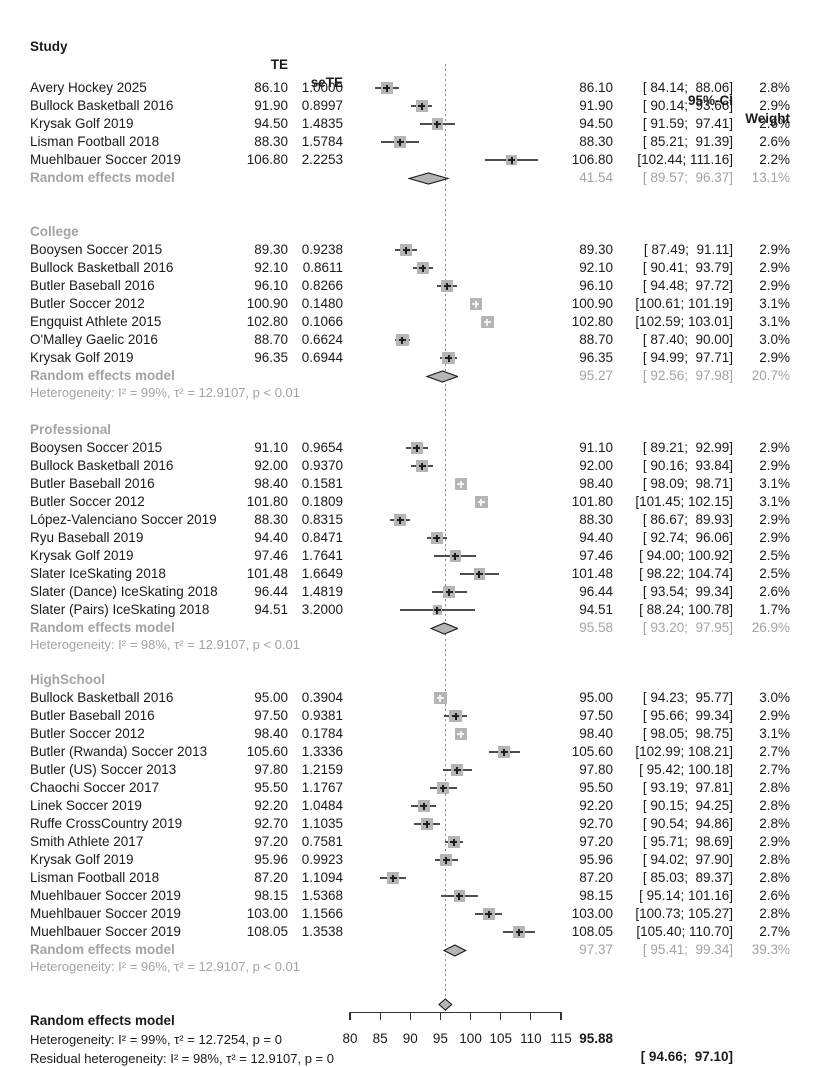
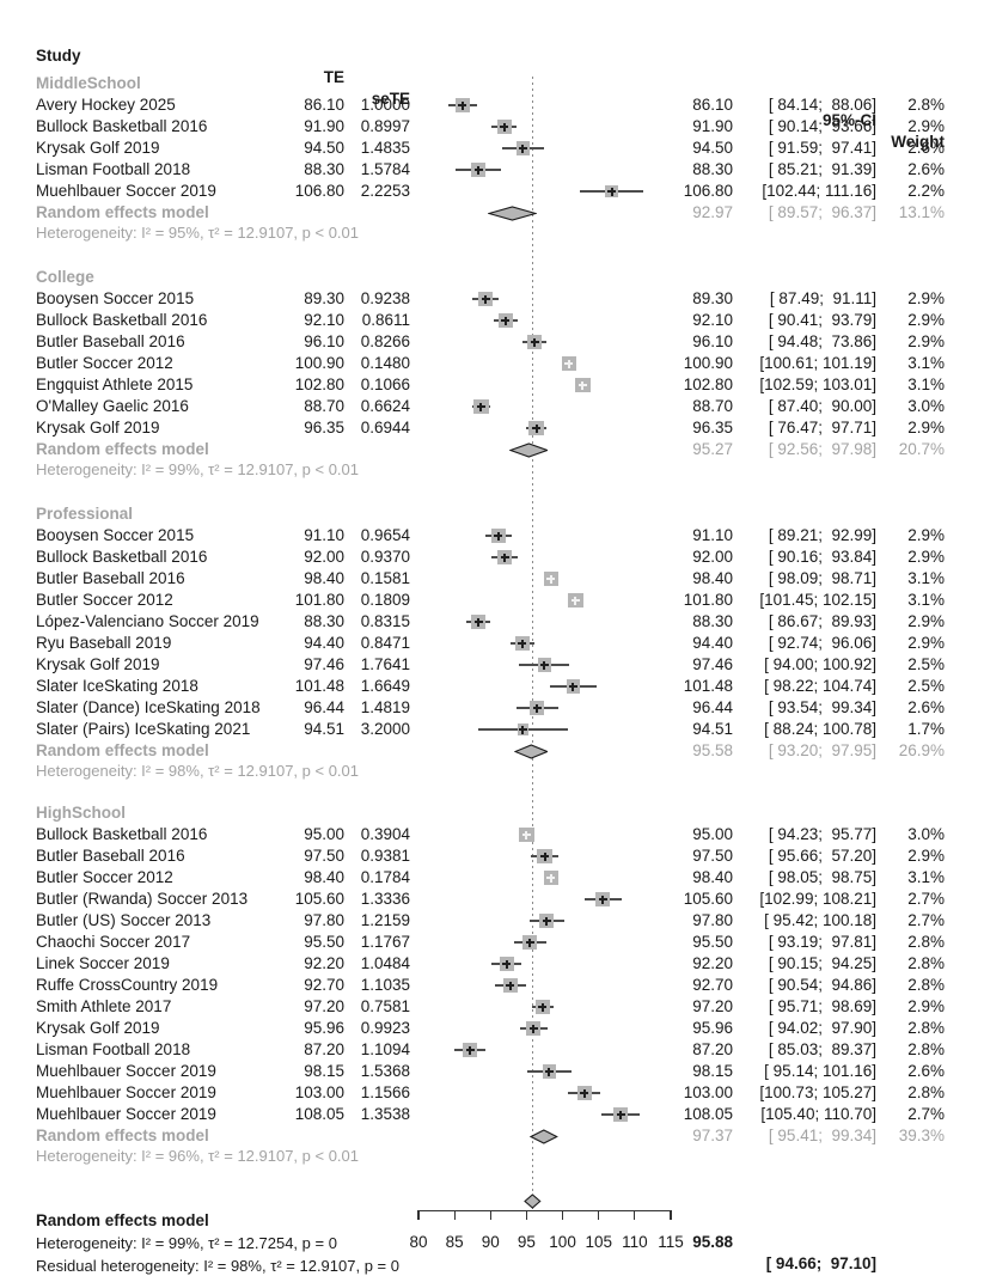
  Study
  TE
  seTE
  95%-CI
  Weight
  80
  85
  90
  95
  100
  105
  110
  115
  Random effects model
  95.88
  [ 94.66; 97.10]
  Heterogeneity: I² = 99%, τ² = 12.7254, p = 0
  Residual heterogeneity: I² = 98%, τ² = 12.9107, p = 0
+ MiddleSchool
  Avery Hockey 2025
  86.10
  1.0000
  86.10
  [ 84.14; 88.06]
  2.8%
  Bullock Basketball 2016
  91.90
  0.8997
  91.90
  [ 90.14; 93.66]
  2.9%
  Krysak Golf 2019
  94.50
  1.4835
  94.50
  [ 91.59; 97.41]
  2.6%
  Lisman Football 2018
  88.30
  1.5784
  88.30
  [ 85.21; 91.39]
  2.6%
  Muehlbauer Soccer 2019
  106.80
  2.2253
  106.80
  [102.44; 111.16]
  2.2%
  Random effects model
- 41.54
+ 92.97
  [ 89.57; 96.37]
  13.1%
+ Heterogeneity: I² = 95%, τ² = 12.9107, p < 0.01
  College
  Booysen Soccer 2015
  89.30
  0.9238
  89.30
  [ 87.49; 91.11]
  2.9%
  Bullock Basketball 2016
  92.10
  0.8611
  92.10
  [ 90.41; 93.79]
  2.9%
  Butler Baseball 2016
  96.10
  0.8266
  96.10
- [ 94.48; 97.72]
+ [ 94.48; 73.86]
  2.9%
  Butler Soccer 2012
  100.90
  0.1480
  100.90
  [100.61; 101.19]
  3.1%
  Engquist Athlete 2015
  102.80
  0.1066
  102.80
  [102.59; 103.01]
  3.1%
  O'Malley Gaelic 2016
  88.70
  0.6624
  88.70
  [ 87.40; 90.00]
  3.0%
  Krysak Golf 2019
  96.35
  0.6944
  96.35
- [ 94.99; 97.71]
+ [ 76.47; 97.71]
  2.9%
  Random effects model
  95.27
  [ 92.56; 97.98]
  20.7%
  Heterogeneity: I² = 99%, τ² = 12.9107, p < 0.01
  Professional
  Booysen Soccer 2015
  91.10
  0.9654
  91.10
  [ 89.21; 92.99]
  2.9%
  Bullock Basketball 2016
  92.00
  0.9370
  92.00
  [ 90.16; 93.84]
  2.9%
  Butler Baseball 2016
  98.40
  0.1581
  98.40
  [ 98.09; 98.71]
  3.1%
  Butler Soccer 2012
  101.80
  0.1809
  101.80
  [101.45; 102.15]
  3.1%
  López-Valenciano Soccer 2019
  88.30
  0.8315
  88.30
  [ 86.67; 89.93]
  2.9%
  Ryu Baseball 2019
  94.40
  0.8471
  94.40
  [ 92.74; 96.06]
  2.9%
  Krysak Golf 2019
  97.46
  1.7641
  97.46
  [ 94.00; 100.92]
  2.5%
  Slater IceSkating 2018
  101.48
  1.6649
  101.48
  [ 98.22; 104.74]
  2.5%
  Slater (Dance) IceSkating 2018
  96.44
  1.4819
  96.44
  [ 93.54; 99.34]
  2.6%
- Slater (Pairs) IceSkating 2018
+ Slater (Pairs) IceSkating 2021
  94.51
  3.2000
  94.51
  [ 88.24; 100.78]
  1.7%
  Random effects model
  95.58
  [ 93.20; 97.95]
  26.9%
  Heterogeneity: I² = 98%, τ² = 12.9107, p < 0.01
  HighSchool
  Bullock Basketball 2016
  95.00
  0.3904
  95.00
  [ 94.23; 95.77]
  3.0%
  Butler Baseball 2016
  97.50
  0.9381
  97.50
- [ 95.66; 99.34]
+ [ 95.66; 57.20]
  2.9%
  Butler Soccer 2012
  98.40
  0.1784
  98.40
  [ 98.05; 98.75]
  3.1%
  Butler (Rwanda) Soccer 2013
  105.60
  1.3336
  105.60
  [102.99; 108.21]
  2.7%
  Butler (US) Soccer 2013
  97.80
  1.2159
  97.80
  [ 95.42; 100.18]
  2.7%
  Chaochi Soccer 2017
  95.50
  1.1767
  95.50
  [ 93.19; 97.81]
  2.8%
  Linek Soccer 2019
  92.20
  1.0484
  92.20
  [ 90.15; 94.25]
  2.8%
  Ruffe CrossCountry 2019
  92.70
  1.1035
  92.70
  [ 90.54; 94.86]
  2.8%
  Smith Athlete 2017
  97.20
  0.7581
  97.20
  [ 95.71; 98.69]
  2.9%
  Krysak Golf 2019
  95.96
  0.9923
  95.96
  [ 94.02; 97.90]
  2.8%
  Lisman Football 2018
  87.20
  1.1094
  87.20
  [ 85.03; 89.37]
  2.8%
  Muehlbauer Soccer 2019
  98.15
  1.5368
  98.15
  [ 95.14; 101.16]
  2.6%
  Muehlbauer Soccer 2019
  103.00
  1.1566
  103.00
  [100.73; 105.27]
  2.8%
  Muehlbauer Soccer 2019
  108.05
  1.3538
  108.05
  [105.40; 110.70]
  2.7%
  Random effects model
  97.37
  [ 95.41; 99.34]
  39.3%
  Heterogeneity: I² = 96%, τ² = 12.9107, p < 0.01
